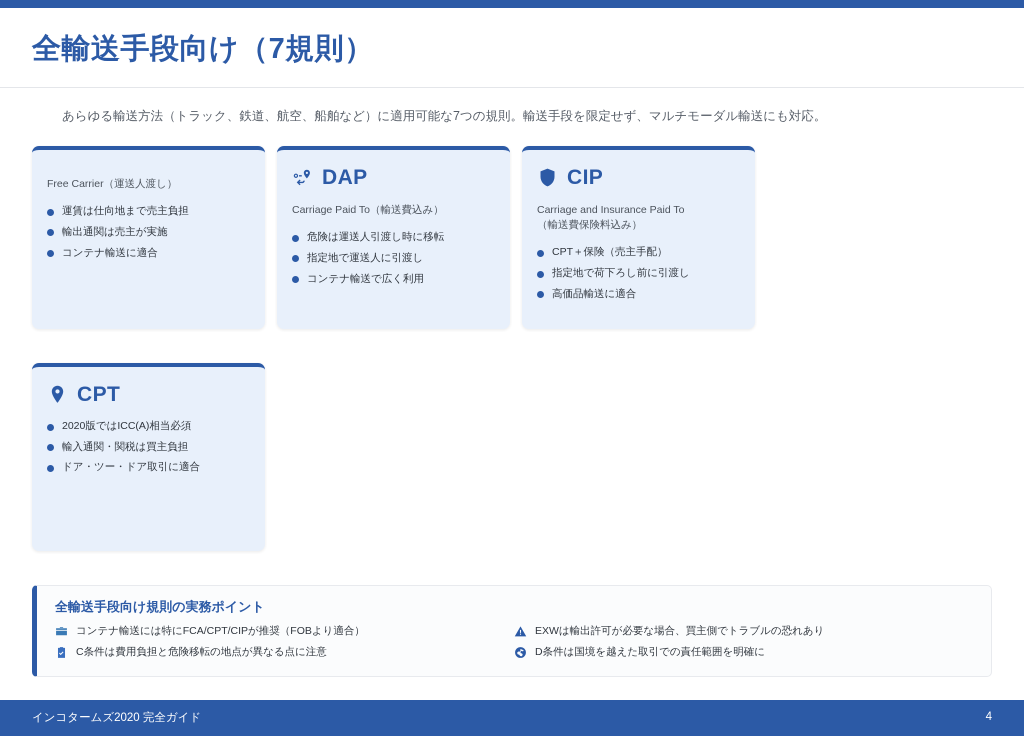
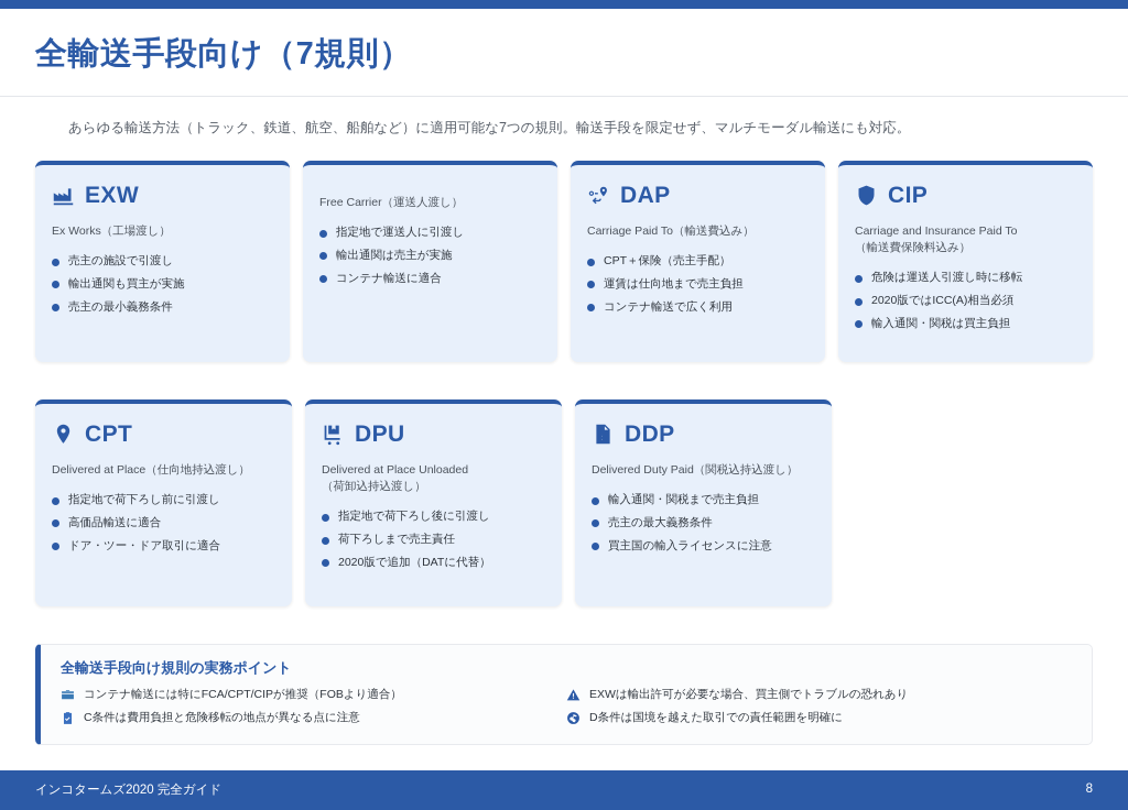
  全輸送手段向け（7規則）
  あらゆる輸送方法（トラック、鉄道、航空、船舶など）に適用可能な7つの規則。輸送手段を限定せず、マルチモーダル輸送にも対応。
+ EXW
+ Ex Works（工場渡し）
+ 売主の施設で引渡し
+ 輸出通関も買主が実施
+ 売主の最小義務条件
  Free Carrier（運送人渡し）
- 運賃は仕向地まで売主負担
+ 指定地で運送人に引渡し
  輸出通関は売主が実施
  コンテナ輸送に適合
  DAP
  Carriage Paid To（輸送費込み）
- 危険は運送人引渡し時に移転
+ CPT＋保険（売主手配）
- 指定地で運送人に引渡し
+ 運賃は仕向地まで売主負担
  コンテナ輸送で広く利用
  CIP
  Carriage and Insurance Paid To
  （輸送費保険料込み）
- CPT＋保険（売主手配）
+ 危険は運送人引渡し時に移転
- 指定地で荷下ろし前に引渡し
+ 2020版ではICC(A)相当必須
- 高価品輸送に適合
+ 輸入通関・関税は買主負担
  CPT
+ Delivered at Place（仕向地持込渡し）
- 2020版ではICC(A)相当必須
+ 指定地で荷下ろし前に引渡し
- 輸入通関・関税は買主負担
+ 高価品輸送に適合
  ドア・ツー・ドア取引に適合
+ DPU
+ Delivered at Place Unloaded
+ （荷卸込持込渡し）
+ 指定地で荷下ろし後に引渡し
+ 荷下ろしまで売主責任
+ 2020版で追加（DATに代替）
+ DDP
+ Delivered Duty Paid（関税込持込渡し）
+ 輸入通関・関税まで売主負担
+ 売主の最大義務条件
+ 買主国の輸入ライセンスに注意
  全輸送手段向け規則の実務ポイント
  コンテナ輸送には特にFCA/CPT/CIPが推奨（FOBより適合）
  C条件は費用負担と危険移転の地点が異なる点に注意
  EXWは輸出許可が必要な場合、買主側でトラブルの恐れあり
  D条件は国境を越えた取引での責任範囲を明確に
  インコタームズ2020 完全ガイド
- 4
+ 8
